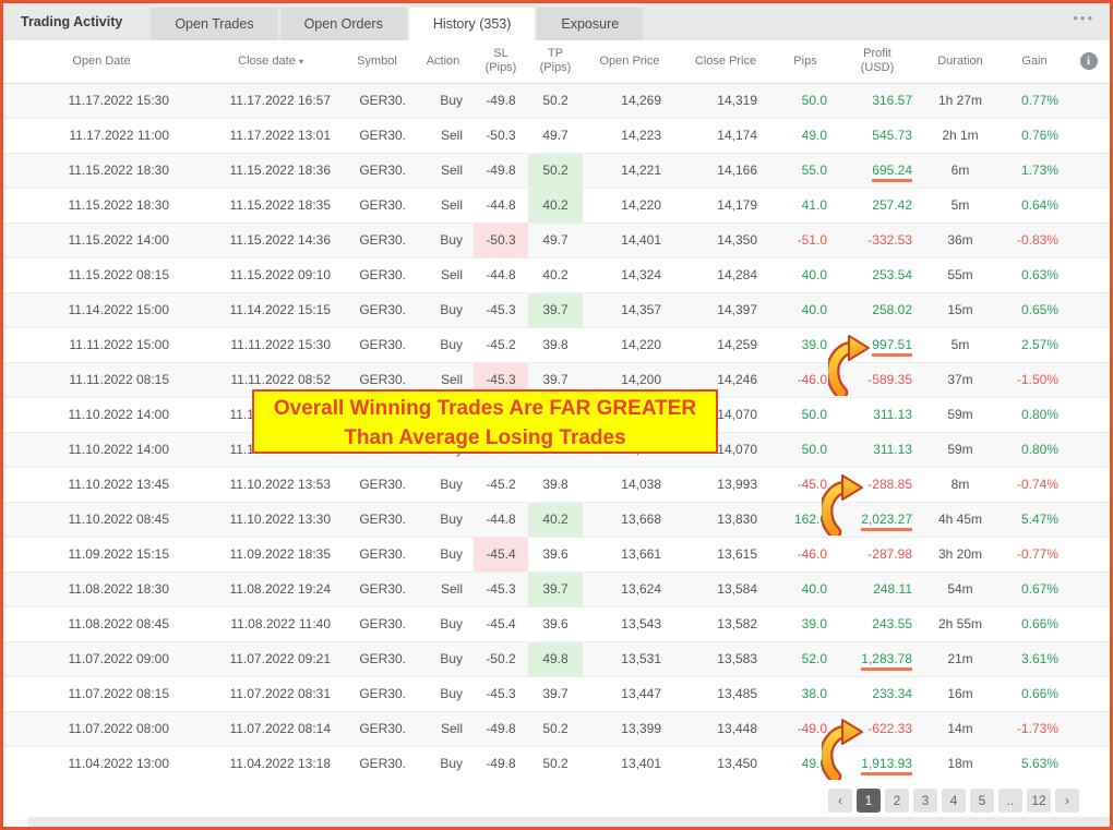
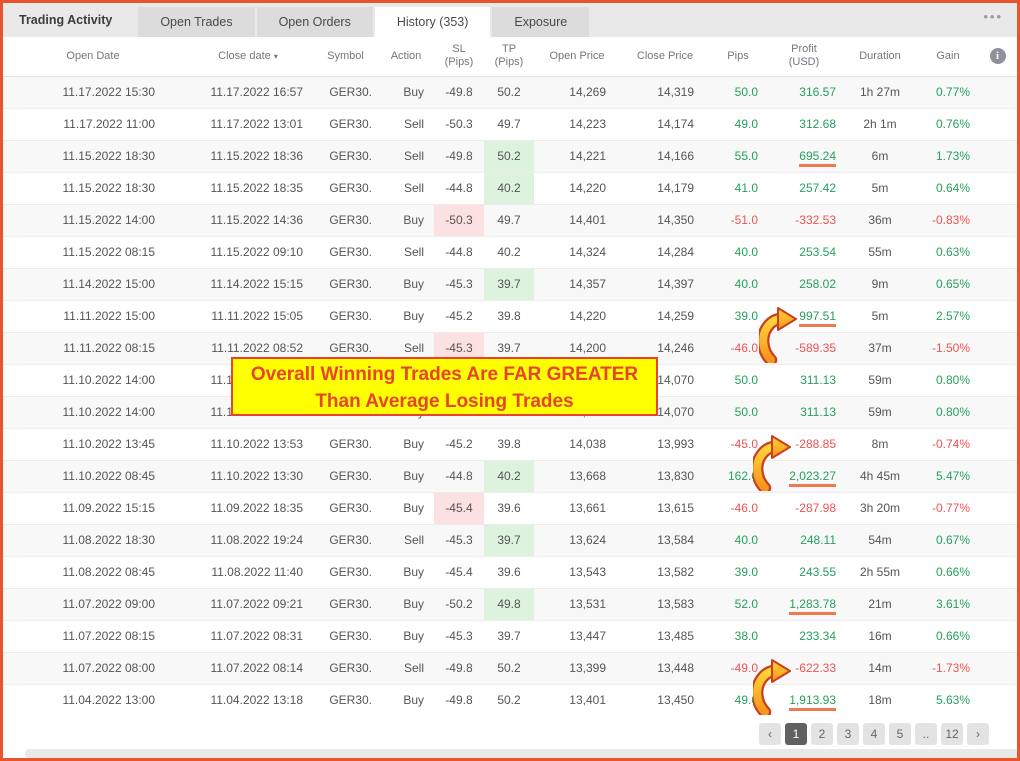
  Trading Activity
  Open Trades
  Open Orders
  History (353)
  Exposure
  •••
  Open Date	Close date ▾	Symbol	Action	SL(Pips)	TP(Pips)	Open Price	Close Price	Pips	Profit(USD)	Duration	Gain	i
  11.17.2022 15:30	11.17.2022 16:57	GER30.	Buy	-49.8	50.2	14,269	14,319	50.0	316.57	1h 27m	0.77%
- 11.17.2022 11:00	11.17.2022 13:01	GER30.	Sell	-50.3	49.7	14,223	14,174	49.0	545.73	2h 1m	0.76%
+ 11.17.2022 11:00	11.17.2022 13:01	GER30.	Sell	-50.3	49.7	14,223	14,174	49.0	312.68	2h 1m	0.76%
  11.15.2022 18:30	11.15.2022 18:36	GER30.	Sell	-49.8	50.2	14,221	14,166	55.0	695.24	6m	1.73%
  11.15.2022 18:30	11.15.2022 18:35	GER30.	Sell	-44.8	40.2	14,220	14,179	41.0	257.42	5m	0.64%
  11.15.2022 14:00	11.15.2022 14:36	GER30.	Buy	-50.3	49.7	14,401	14,350	-51.0	-332.53	36m	-0.83%
  11.15.2022 08:15	11.15.2022 09:10	GER30.	Sell	-44.8	40.2	14,324	14,284	40.0	253.54	55m	0.63%
- 11.14.2022 15:00	11.14.2022 15:15	GER30.	Buy	-45.3	39.7	14,357	14,397	40.0	258.02	15m	0.65%
+ 11.14.2022 15:00	11.14.2022 15:15	GER30.	Buy	-45.3	39.7	14,357	14,397	40.0	258.02	9m	0.65%
- 11.11.2022 15:00	11.11.2022 15:30	GER30.	Buy	-45.2	39.8	14,220	14,259	39.0	997.51	5m	2.57%
+ 11.11.2022 15:00	11.11.2022 15:05	GER30.	Buy	-45.2	39.8	14,220	14,259	39.0	997.51	5m	2.57%
  11.11.2022 08:15	11.11.2022 08:52	GER30.	Sell	-45.3	39.7	14,200	14,246	-46.0	-589.35	37m	-1.50%
  11.10.2022 13:45	11.10.2022 13:53	GER30.	Buy	-45.2	39.8	14,038	13,993	-45.0	-288.85	8m	-0.74%
  11.10.2022 08:45	11.10.2022 13:30	GER30.	Buy	-44.8	40.2	13,668	13,830	162.	2,023.27	4h 45m	5.47%
  11.09.2022 15:15	11.09.2022 18:35	GER30.	Buy	-45.4	39.6	13,661	13,615	-46.0	-287.98	3h 20m	-0.77%
  11.08.2022 18:30	11.08.2022 19:24	GER30.	Sell	-45.3	39.7	13,624	13,584	40.0	248.11	54m	0.67%
  11.08.2022 08:45	11.08.2022 11:40	GER30.	Buy	-45.4	39.6	13,543	13,582	39.0	243.55	2h 55m	0.66%
  11.07.2022 09:00	11.07.2022 09:21	GER30.	Buy	-50.2	49.8	13,531	13,583	52.0	1,283.78	21m	3.61%
  11.07.2022 08:15	11.07.2022 08:31	GER30.	Buy	-45.3	39.7	13,447	13,485	38.0	233.34	16m	0.66%
  11.07.2022 08:00	11.07.2022 08:14	GER30.	Sell	-49.8	50.2	13,399	13,448	-49.0	-622.33	14m	-1.73%
  11.04.2022 13:00	11.04.2022 13:18	GER30.	Buy	-49.8	50.2	13,401	13,450	49.	1,913.93	18m	5.63%
  ‹
  1
  2
  3
  4
  5
  ..
  12
  ›
  Overall Winning Trades Are FAR GREATER
  Than Average Losing Trades
